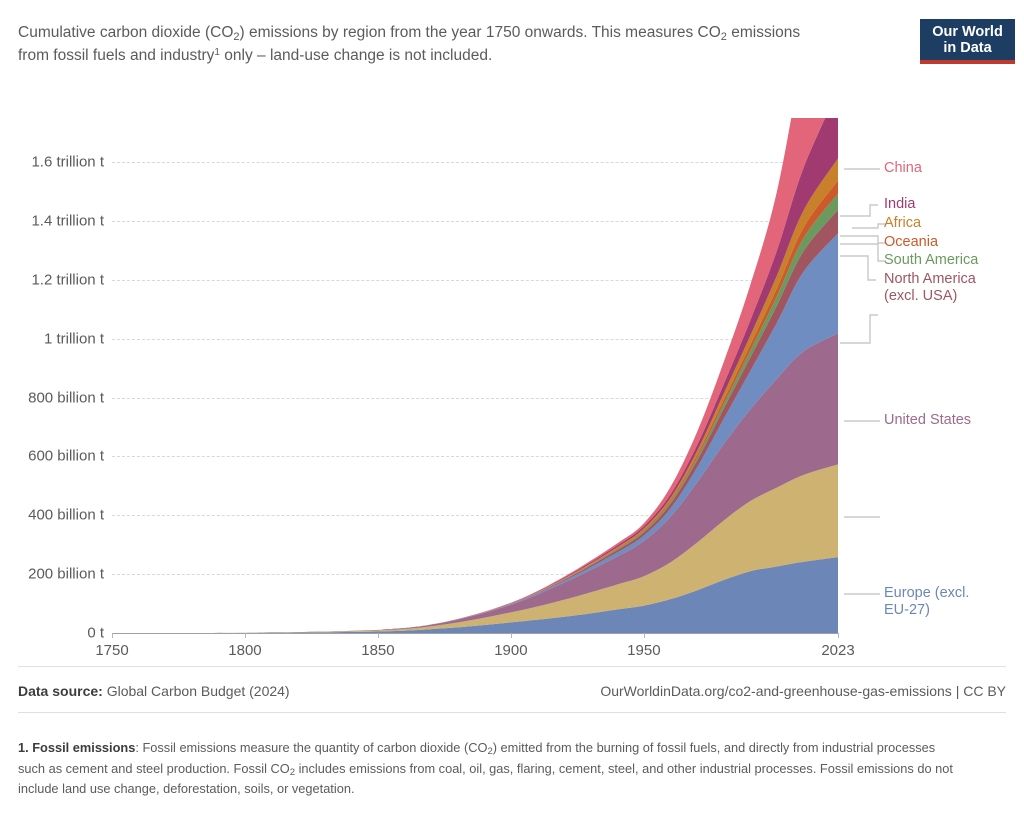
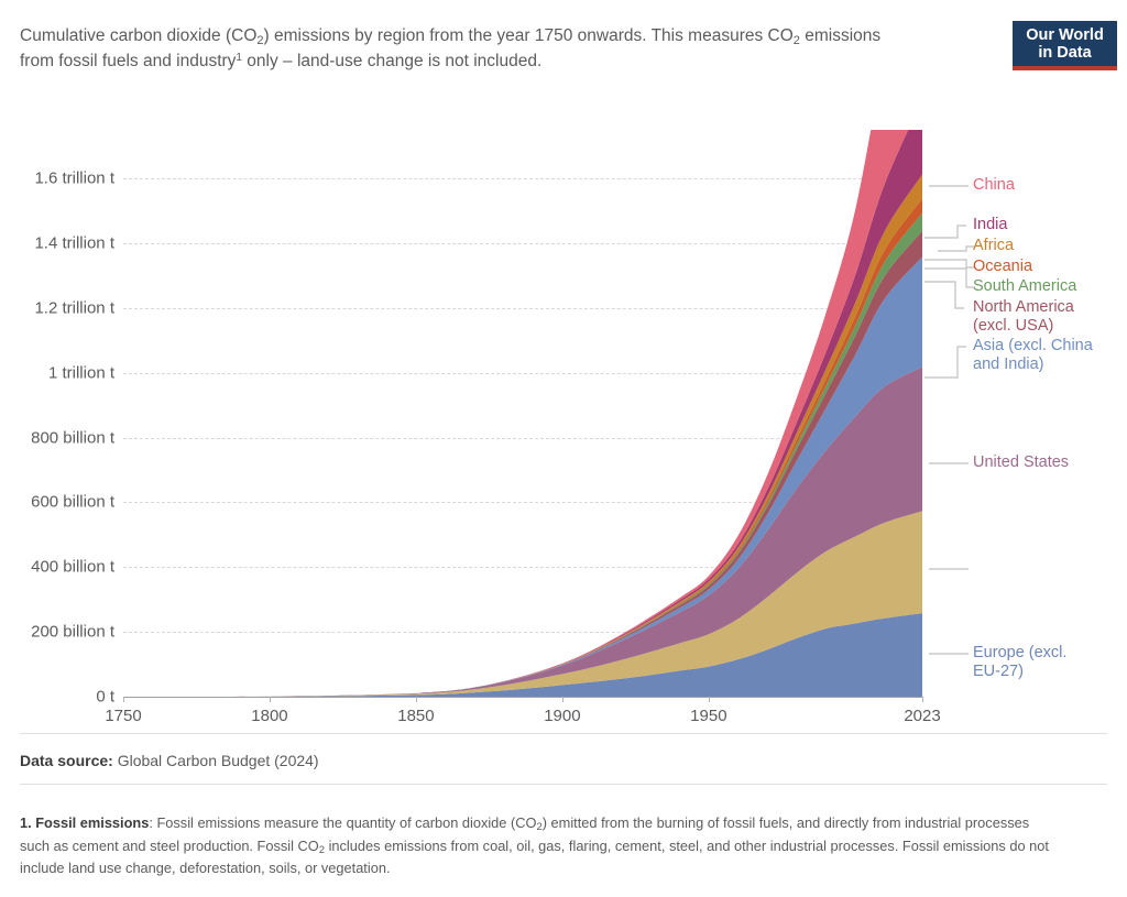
  Cumulative carbon dioxide (CO2) emissions by region from the year 1750 onwards. This measures CO2 emissions from fossil fuels and industry1 only – land-use change is not included.
  Our World
  in Data
  0 t
  200 billion t
  400 billion t
  600 billion t
  800 billion t
  1 trillion t
  1.2 trillion t
  1.4 trillion t
  1.6 trillion t
  1750
  1800
  1850
  1900
  1950
  2023
  Europe (excl.
  EU-27)
  United States
+ Asia (excl. China
+ and India)
  North America
  (excl. USA)
  South America
  Oceania
  Africa
  India
  China
  Data source: Global Carbon Budget (2024)
- OurWorldinData.org/co2-and-greenhouse-gas-emissions | CC BY
  1. Fossil emissions: Fossil emissions measure the quantity of carbon dioxide (CO2) emitted from the burning of fossil fuels, and directly from industrial processes such as cement and steel production. Fossil CO2 includes emissions from coal, oil, gas, flaring, cement, steel, and other industrial processes. Fossil emissions do not include land use change, deforestation, soils, or vegetation.
